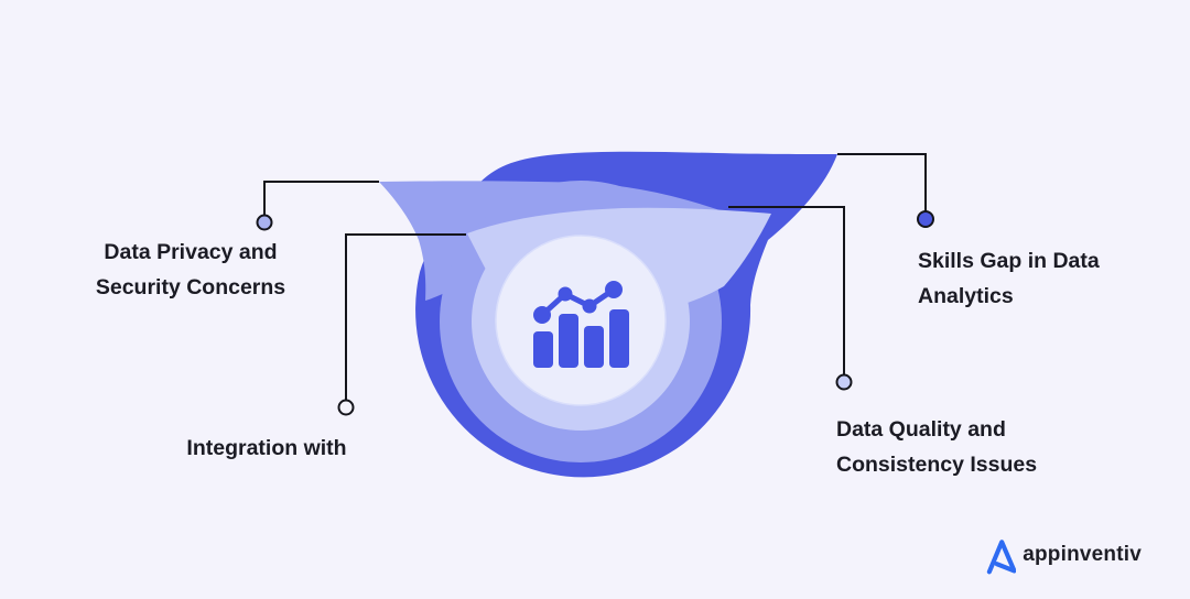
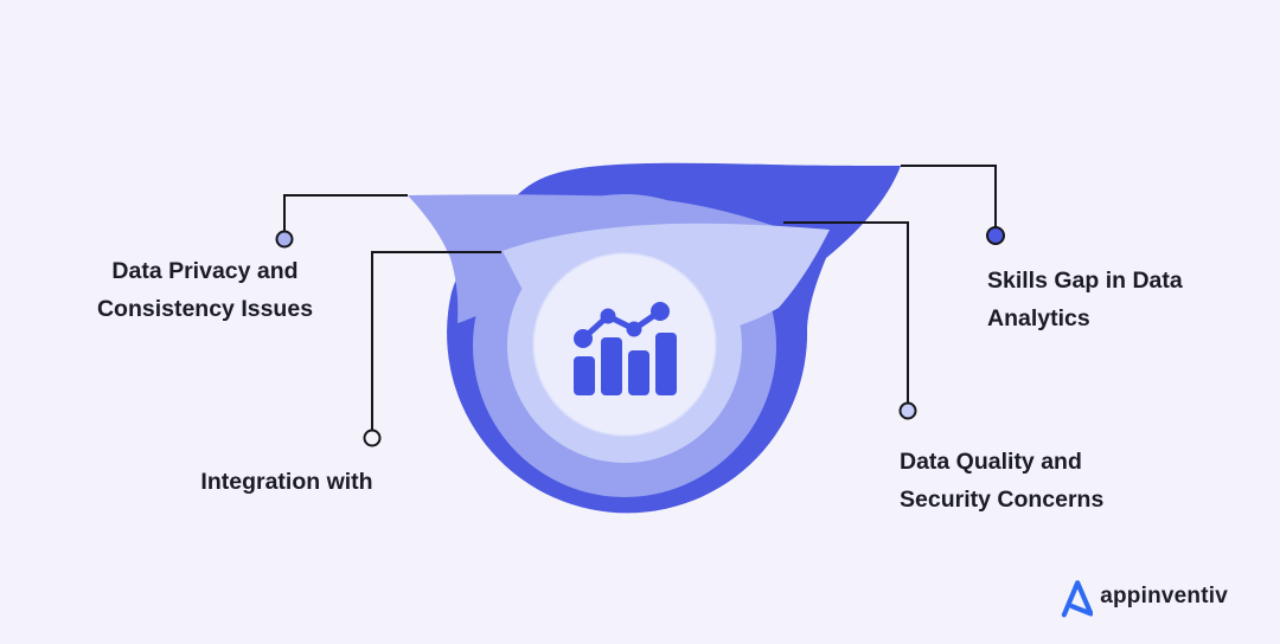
  Data Privacy and
- Security Concerns
+ Consistency Issues
  Integration with
  Skills Gap in Data
  Analytics
  Data Quality and
- Consistency Issues
+ Security Concerns
  appinventiv
